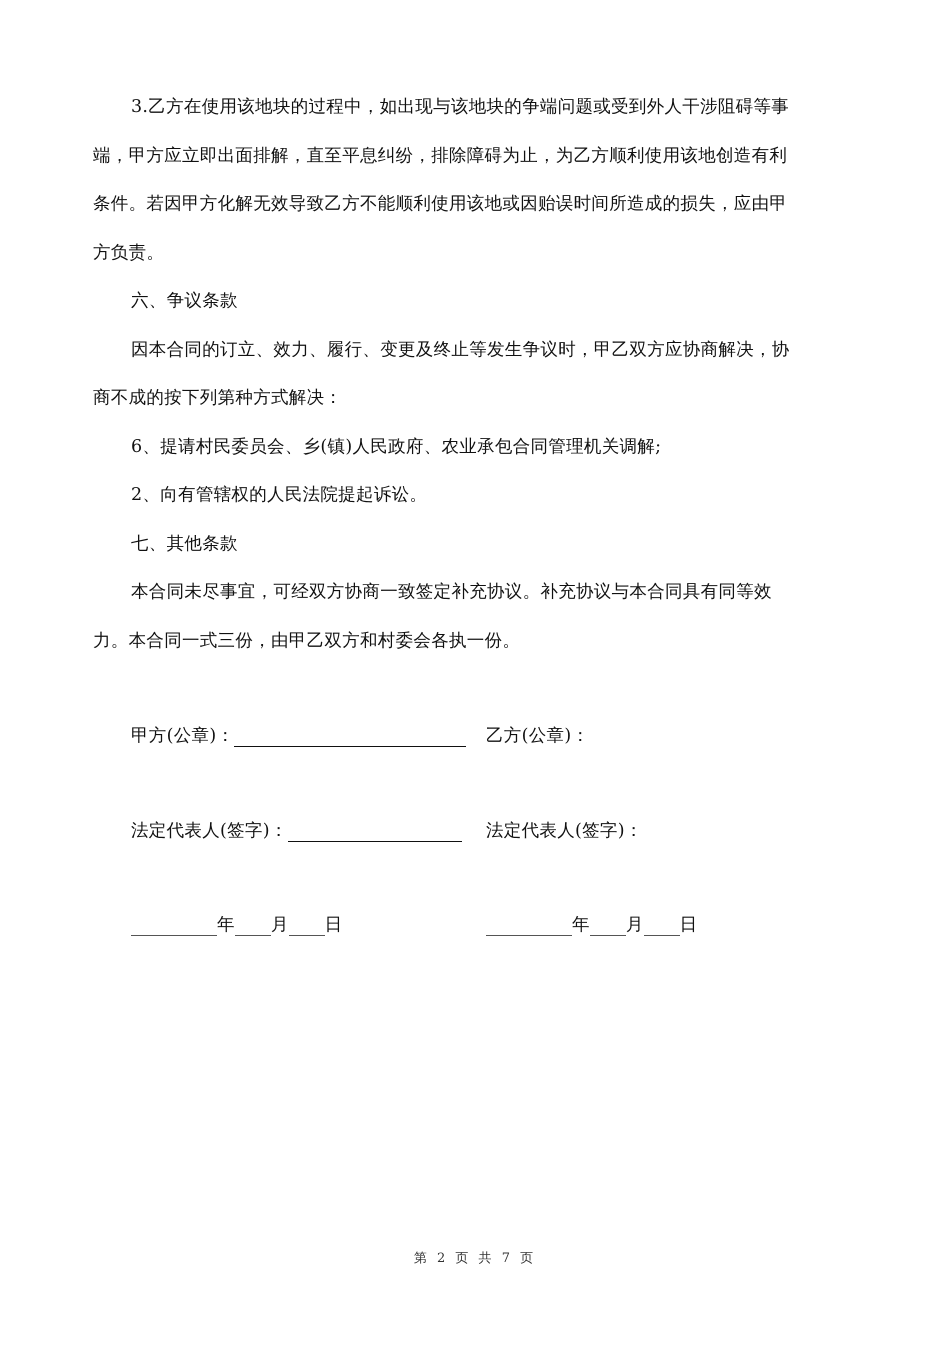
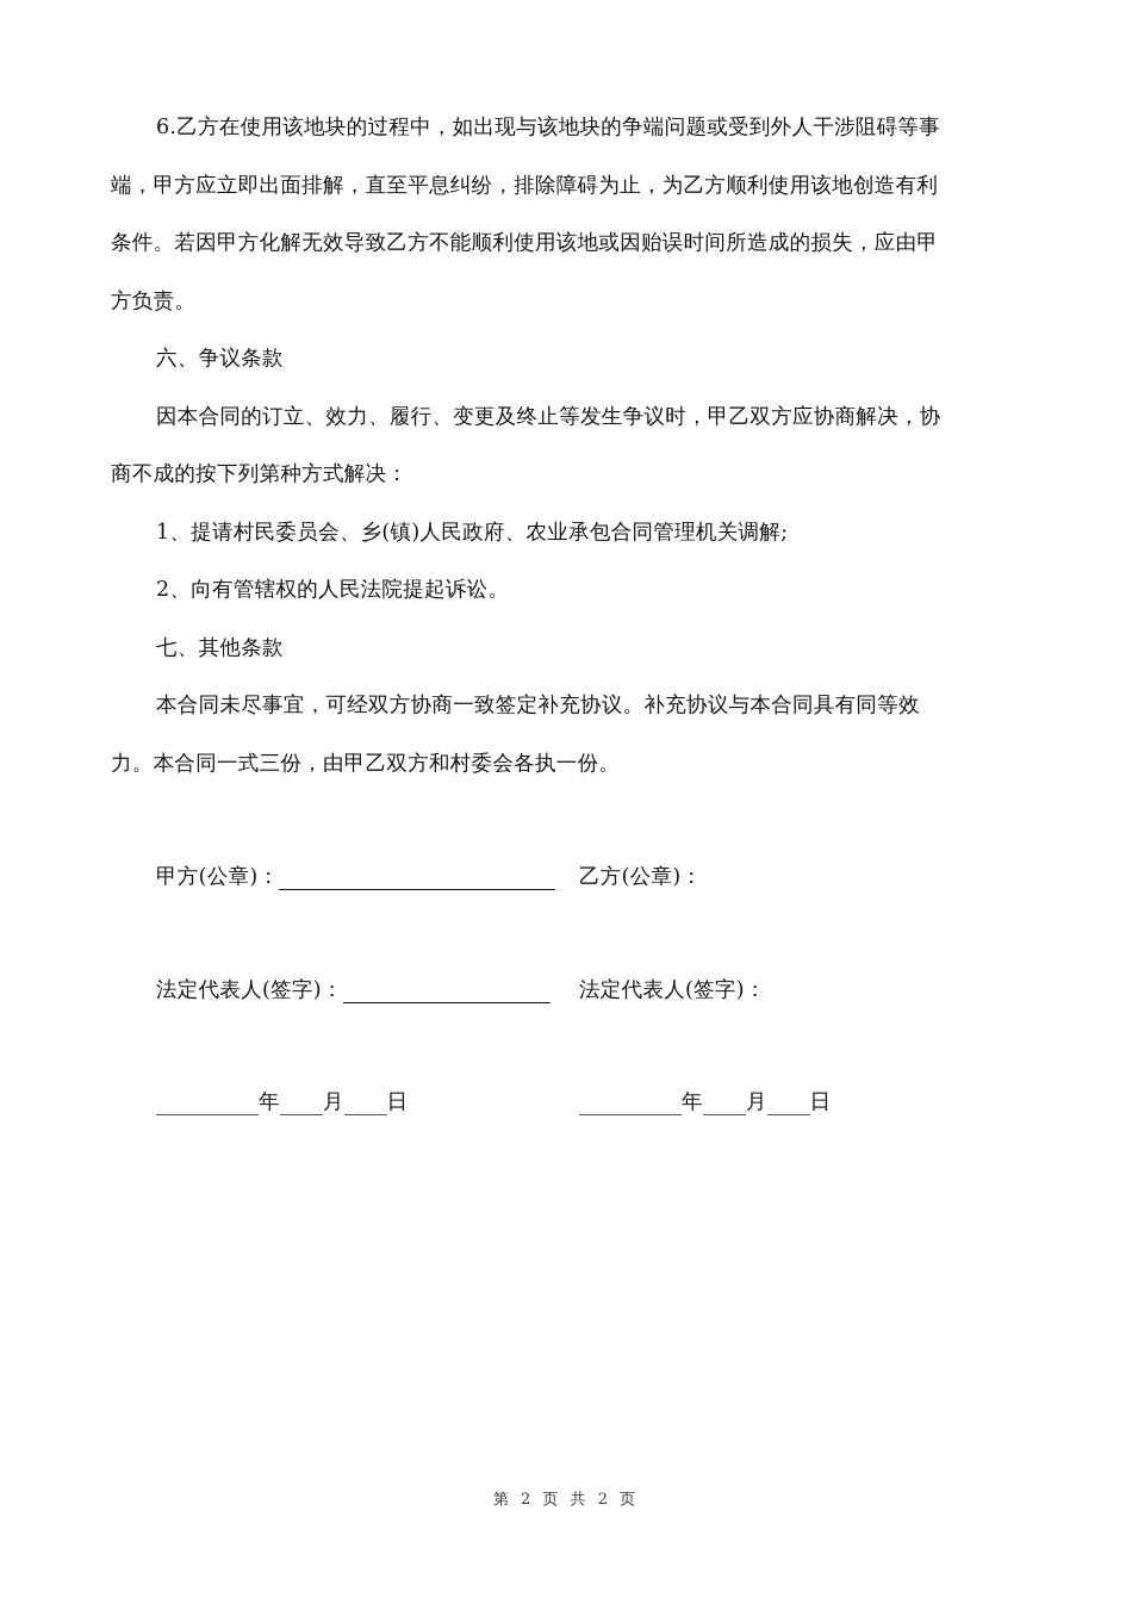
- 3.乙方在使用该地块的过程中，如出现与该地块的争端问题或受到外人干涉阻碍等事
+ 6.乙方在使用该地块的过程中，如出现与该地块的争端问题或受到外人干涉阻碍等事
  端，甲方应立即出面排解，直至平息纠纷，排除障碍为止，为乙方顺利使用该地创造有利
  条件。若因甲方化解无效导致乙方不能顺利使用该地或因贻误时间所造成的损失，应由甲
  方负责。
  六、争议条款
  因本合同的订立、效力、履行、变更及终止等发生争议时，甲乙双方应协商解决，协
  商不成的按下列第种方式解决：
- 6、提请村民委员会、乡(镇)人民政府、农业承包合同管理机关调解;
+ 1、提请村民委员会、乡(镇)人民政府、农业承包合同管理机关调解;
  2、向有管辖权的人民法院提起诉讼。
  七、其他条款
  本合同未尽事宜，可经双方协商一致签定补充协议。补充协议与本合同具有同等效
  力。本合同一式三份，由甲乙双方和村委会各执一份。
  甲方(公章)：
  乙方(公章)：
  法定代表人(签字)：
  法定代表人(签字)：
  年 月 日
  年 月 日
- 第 2 页 共 7 页
+ 第 2 页 共 2 页
